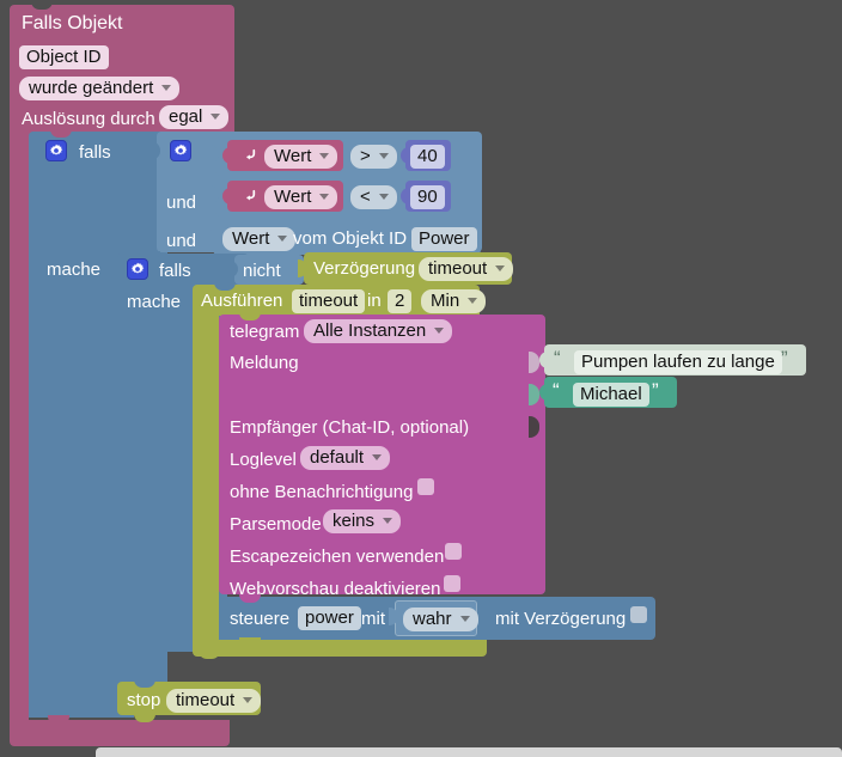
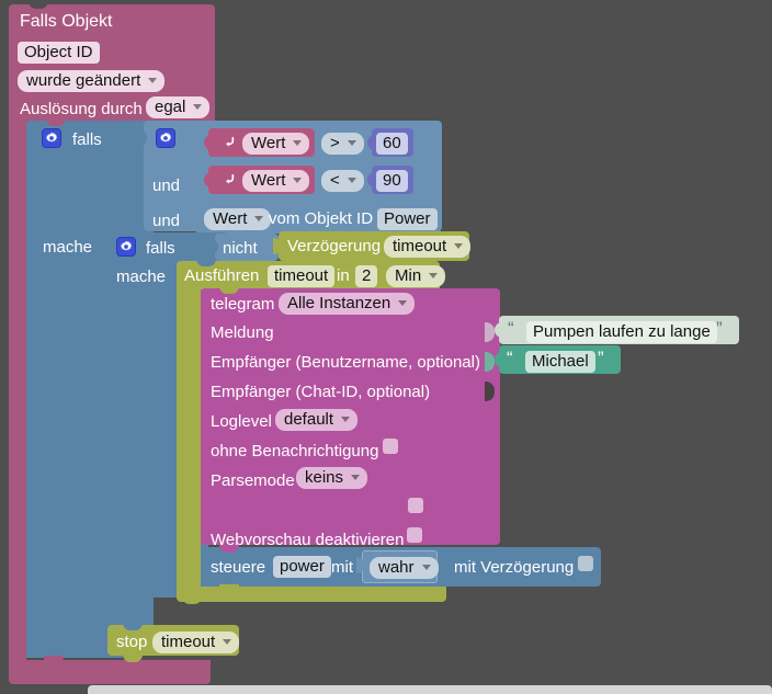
  Falls Objekt
  Object ID
  wurde geändert
  Auslösung durch
  egal
  falls
  mache
  und
  und
  Wert
  >
- 40
+ 60
  Wert
  <
  90
  Wert
  vom Objekt ID
  Power
  falls
  mache
  nicht
  Verzögerung
  timeout
  Ausführen
  timeout
  in
  2
  Min
  telegram
  Alle Instanzen
  Meldung
+ Empfänger (Benutzername, optional)
  Empfänger (Chat-ID, optional)
  Loglevel
  default
  ohne Benachrichtigung
  Parsemode
  keins
- Escapezeichen verwenden
  Webvorschau deaktivieren
  “
  Pumpen laufen zu lange
  ”
  “
  Michael
  ”
  steuere
  power
  mit
  wahr
  mit Verzögerung
  stop
  timeout
